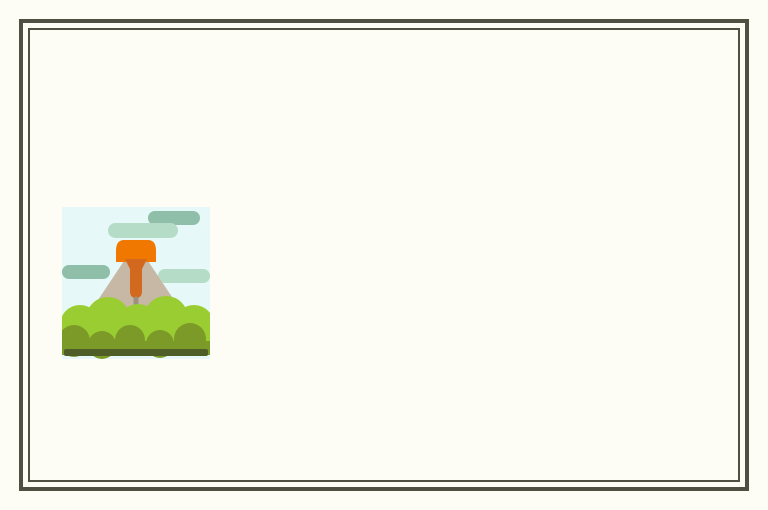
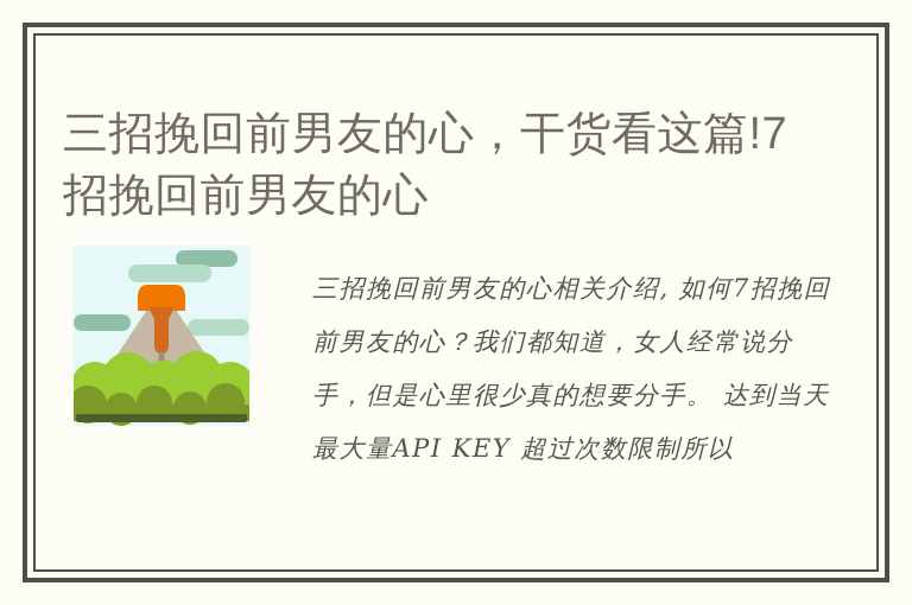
+ 三招挽回前男友的心，干货看这篇!7招挽回前男友的心
+ 三招挽回前男友的心相关介绍, 如何7招挽回前男友的心？我们都知道，女人经常说分手，但是心里很少真的想要分手。 达到当天最大量API KEY 超过次数限制所以
